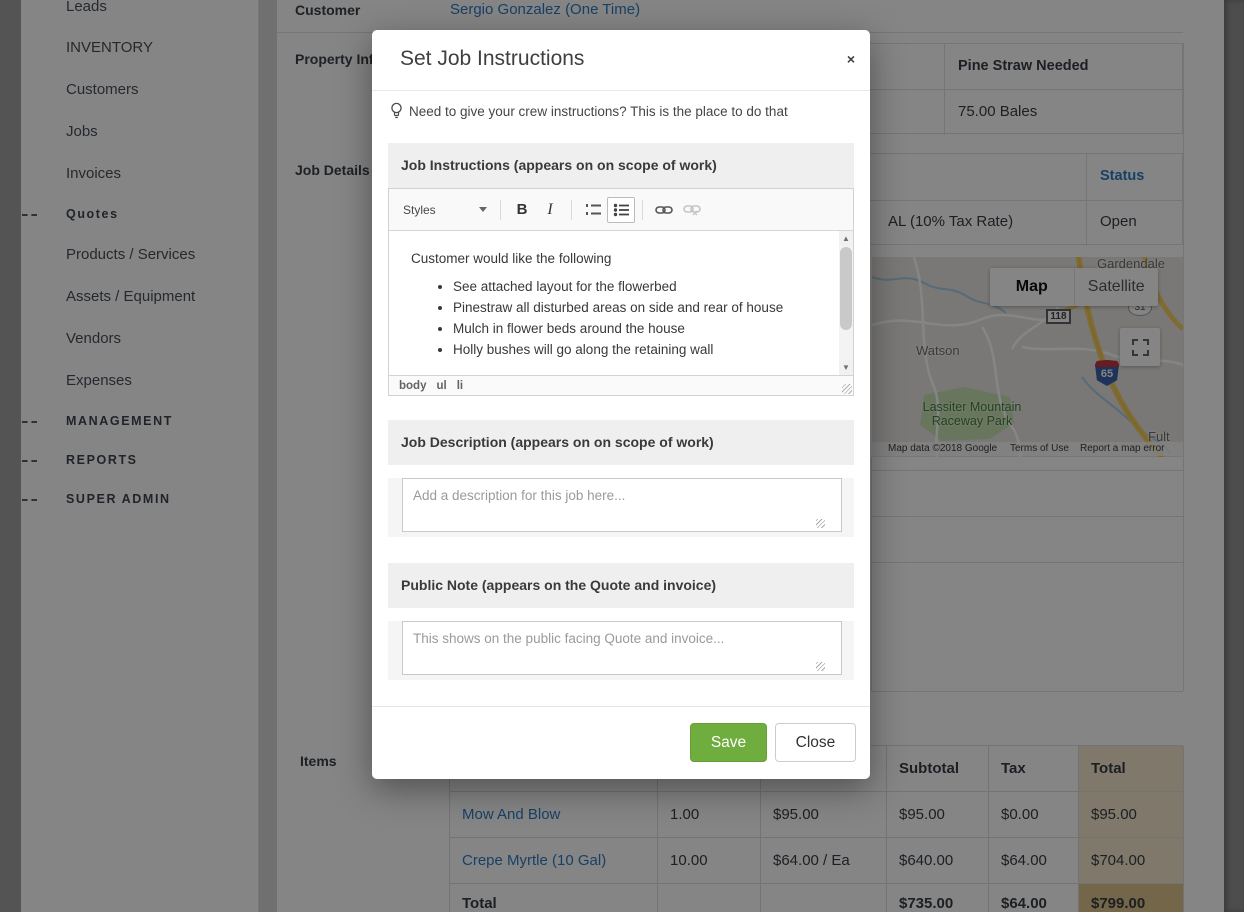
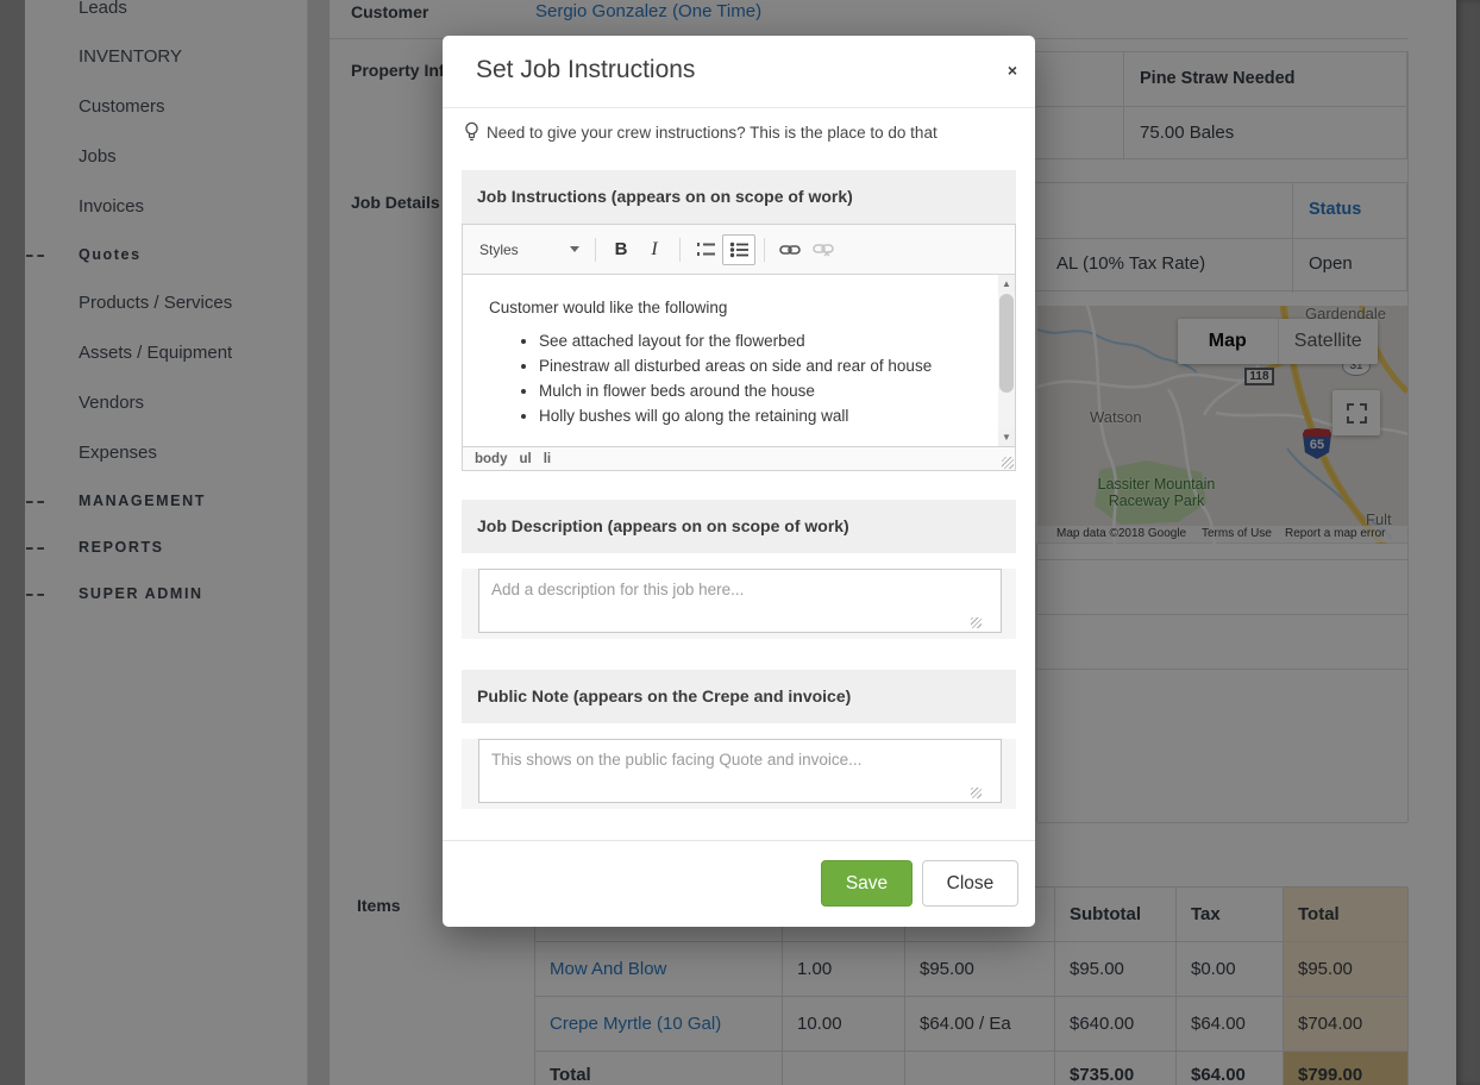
  Leads
  INVENTORY
  Customers
  Jobs
  Invoices
  Quotes
  Products / Services
  Assets / Equipment
  Vendors
  Expenses
  MANAGEMENT
  REPORTS
  SUPER ADMIN
  Customer
  Sergio Gonzalez (One Time)
  Property In
  Pine Straw Needed
  75.00 Bales
  Job Details
  Status
  AL (10% Tax Rate)
  Open
  Gardendale
  Watson
  Lassiter Mountain Raceway Park
  Fult
  31
  Map
  Satellite
  118
  65
  Map data ©2018 Google
  Terms of Use
  Report a map error
  Items
  Subtotal
  Tax
  Total
  Mow And Blow
  1.00
  $95.00
  $95.00
  $0.00
  $95.00
  Crepe Myrtle (10 Gal)
  10.00
  $64.00 / Ea
  $640.00
  $64.00
  $704.00
  Total
  $735.00
  $64.00
  $799.00
  Set Job Instructions
  ×
  Need to give your crew instructions? This is the place to do that
  Job Instructions (appears on on scope of work)
  Styles
  B
  I
  Customer would like the following
  See attached layout for the flowerbed
  Pinestraw all disturbed areas on side and rear of house
  Mulch in flower beds around the house
  Holly bushes will go along the retaining wall
  ▲
  ▼
  body
  ul
  li
  Job Description (appears on on scope of work)
  Add a description for this job here...
- Public Note (appears on the Quote and invoice)
+ Public Note (appears on the Crepe and invoice)
  This shows on the public facing Quote and invoice...
  Save
  Close
